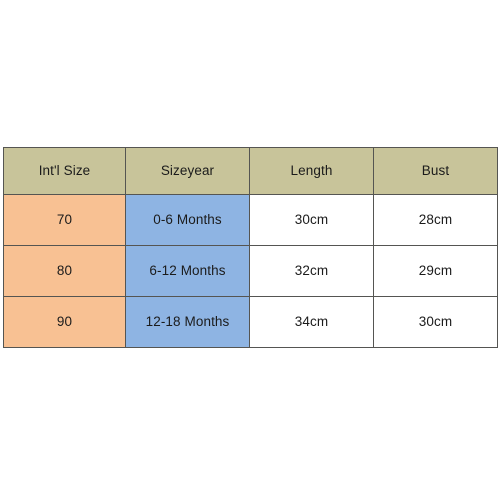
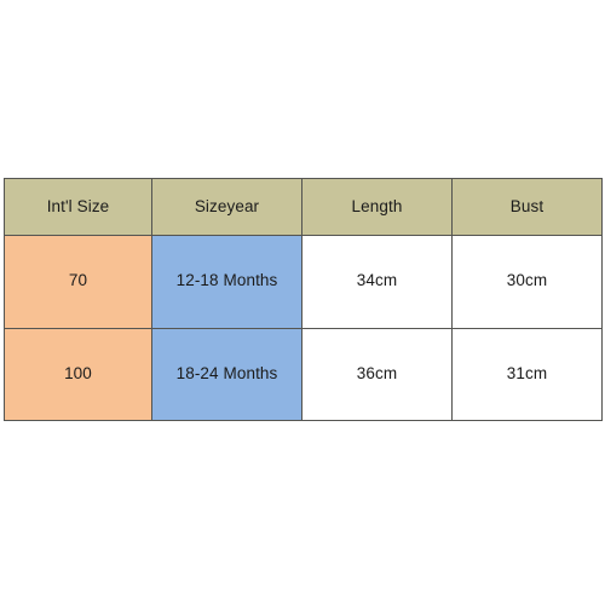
  Int'l Size	Sizeyear	Length	Bust
- 70	0-6 Months	30cm	28cm
- 80	6-12 Months	32cm	29cm
- 90	12-18 Months	34cm	30cm
+ 70	12-18 Months	34cm	30cm
+ 100	18-24 Months	36cm	31cm
